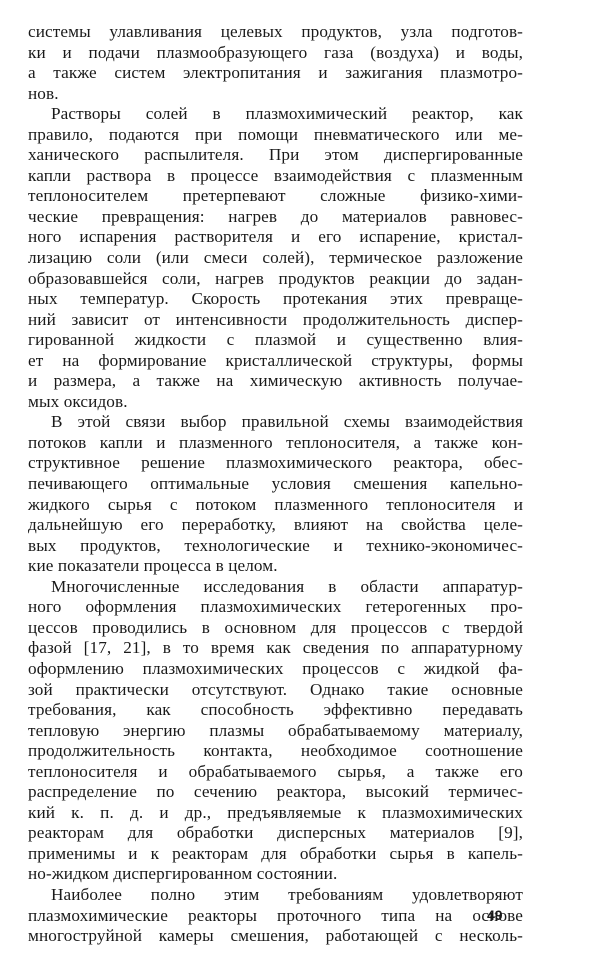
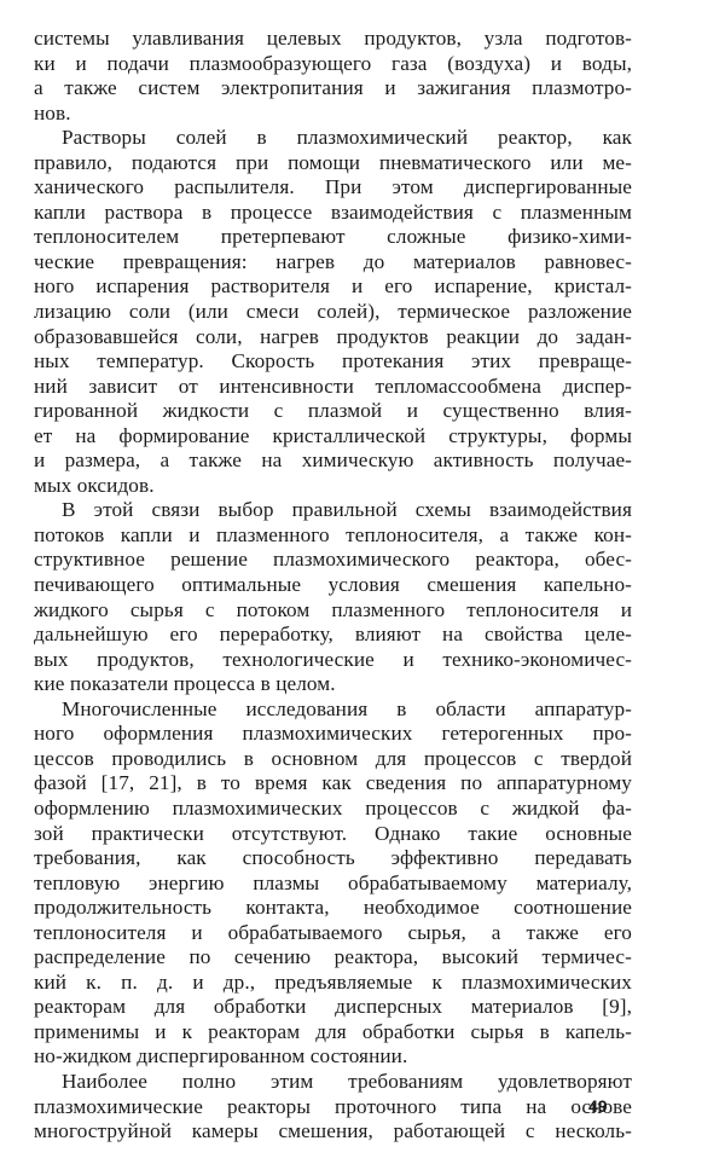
  системы улавливания целевых продуктов, узла подготов-
  ки и подачи плазмообразующего газа (воздуха) и воды,
  а также систем электропитания и зажигания плазмотро-
  нов.
  Растворы солей в плазмохимический реактор, как
  правило, подаются при помощи пневматического или ме-
  ханического распылителя. При этом диспергированные
  капли раствора в процессе взаимодействия с плазменным
  теплоносителем претерпевают сложные физико-хими-
  ческие превращения: нагрев до материалов равновес-
  ного испарения растворителя и его испарение, кристал-
  лизацию соли (или смеси солей), термическое разложение
  образовавшейся соли, нагрев продуктов реакции до задан-
  ных температур. Скорость протекания этих превраще-
- ний зависит от интенсивности продолжительность диспер-
+ ний зависит от интенсивности тепломассообмена диспер-
  гированной жидкости с плазмой и существенно влия-
  ет на формирование кристаллической структуры, формы
  и размера, а также на химическую активность получае-
  мых оксидов.
  В этой связи выбор правильной схемы взаимодействия
  потоков капли и плазменного теплоносителя, а также кон-
  структивное решение плазмохимического реактора, обес-
  печивающего оптимальные условия смешения капельно-
  жидкого сырья с потоком плазменного теплоносителя и
  дальнейшую его переработку, влияют на свойства целе-
  вых продуктов, технологические и технико-экономичес-
  кие показатели процесса в целом.
  Многочисленные исследования в области аппаратур-
  ного оформления плазмохимических гетерогенных про-
  цессов проводились в основном для процессов с твердой
  фазой [17, 21], в то время как сведения по аппаратурному
  оформлению плазмохимических процессов с жидкой фа-
  зой практически отсутствуют. Однако такие основные
  требования, как способность эффективно передавать
  тепловую энергию плазмы обрабатываемому материалу,
  продолжительность контакта, необходимое соотношение
  теплоносителя и обрабатываемого сырья, а также его
  распределение по сечению реактора, высокий термичес-
  кий к. п. д. и др., предъявляемые к плазмохимических
  реакторам для обработки дисперсных материалов [9],
  применимы и к реакторам для обработки сырья в капель-
  но-жидком диспергированном состоянии.
  Наиболее полно этим требованиям удовлетворяют
  плазмохимические реакторы проточного типа на основе
  многоструйной камеры смешения, работающей с несколь-
  49
